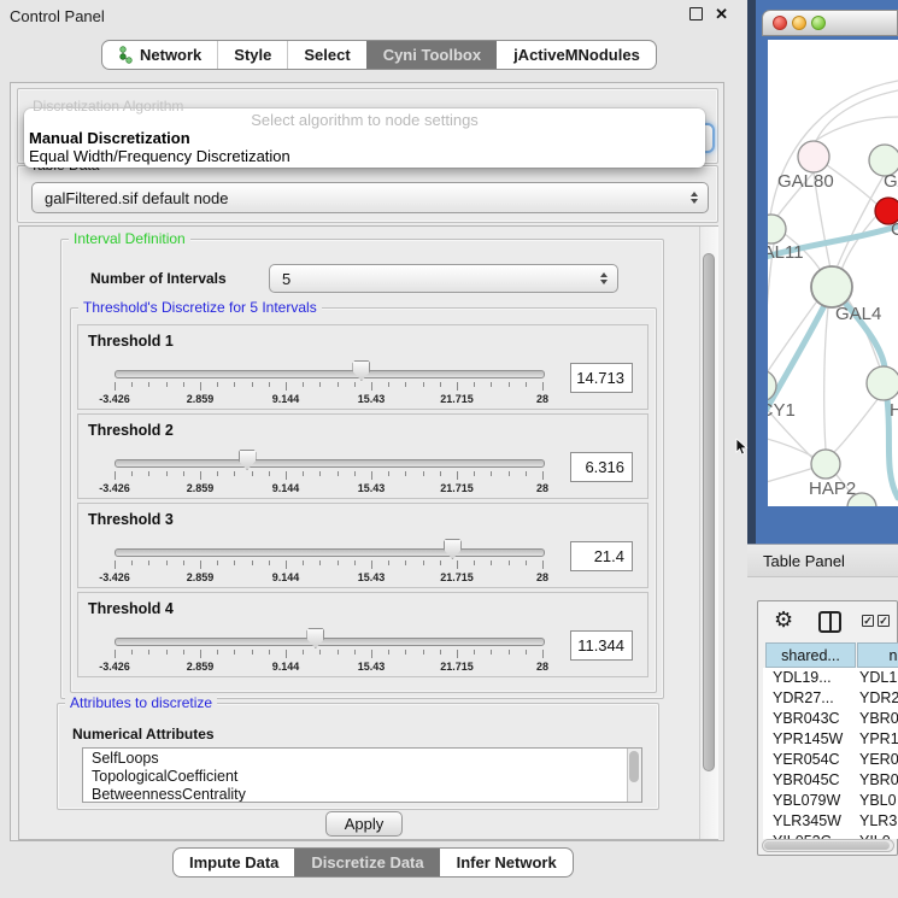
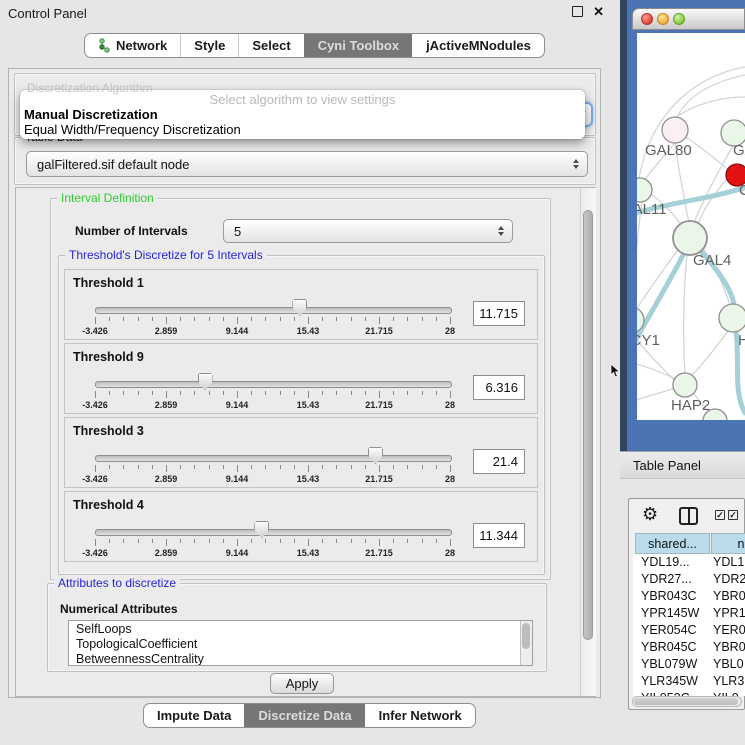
  Control Panel
  ✕
  Network
  Style
  Select
  Cyni Toolbox
  jActiveMNodules
  Discretization Algorithm
- Select algorithm to node settings
+ Select algorithm to view settings
  Manual Discretization
  Equal Width/Frequency Discretization
  galFiltered.sif default node
  Interval Definition
  Number of Intervals
  5
  Threshold's Discretize for 5 Intervals
  Threshold 1
  -3.426
  2.859
  9.144
  15.43
  21.715
  28
- 14.713
+ 11.715
- Threshold 2
+ Threshold 9
  -3.426
  2.859
  9.144
  15.43
  21.715
  28
  6.316
  Threshold 3
  -3.426
  2.859
  9.144
  15.43
  21.715
  28
  21.4
  Threshold 4
  -3.426
  2.859
  9.144
  15.43
  21.715
  28
  11.344
  Attributes to discretize
  Numerical Attributes
  SelfLoops
  TopologicalCoefficient
  BetweennessCentrality
  Apply
  Impute Data
  Discretize Data
  Infer Network
  GAL80
  C
  AL11
  GAL4
  CY1
  HAP2
  Table Panel
  ⚙
  ✓
  ✓
  shared...
  n
  YDL19...
  YDL1
  YDR27...
  YDR2
  YBR043C
  YBR0
  YPR145W
  YPR1
  YER054C
  YER0
  YBR045C
  YBR0
  YBL079W
  YBL0
  YLR345W
  YLR3
